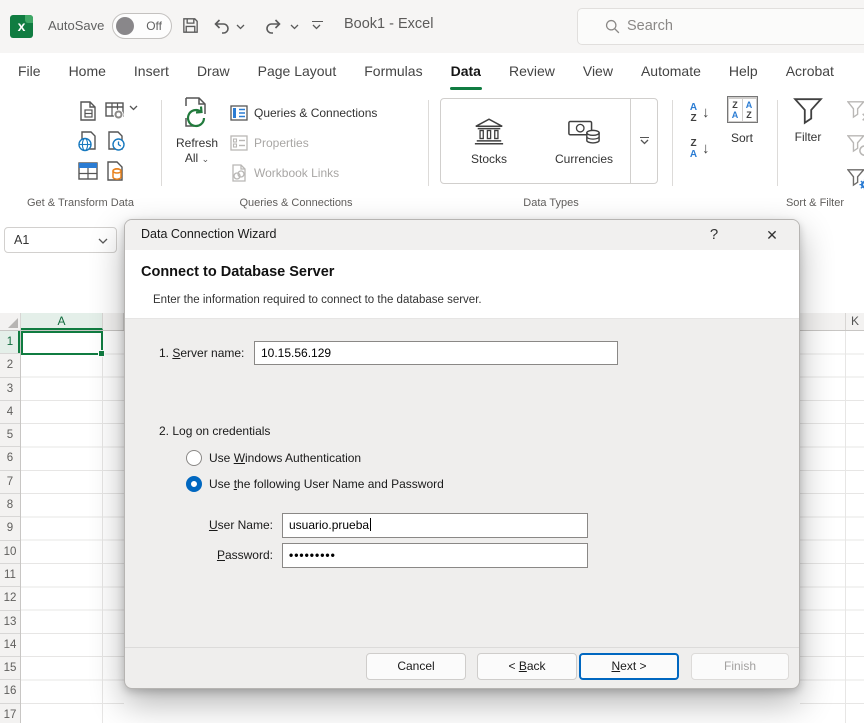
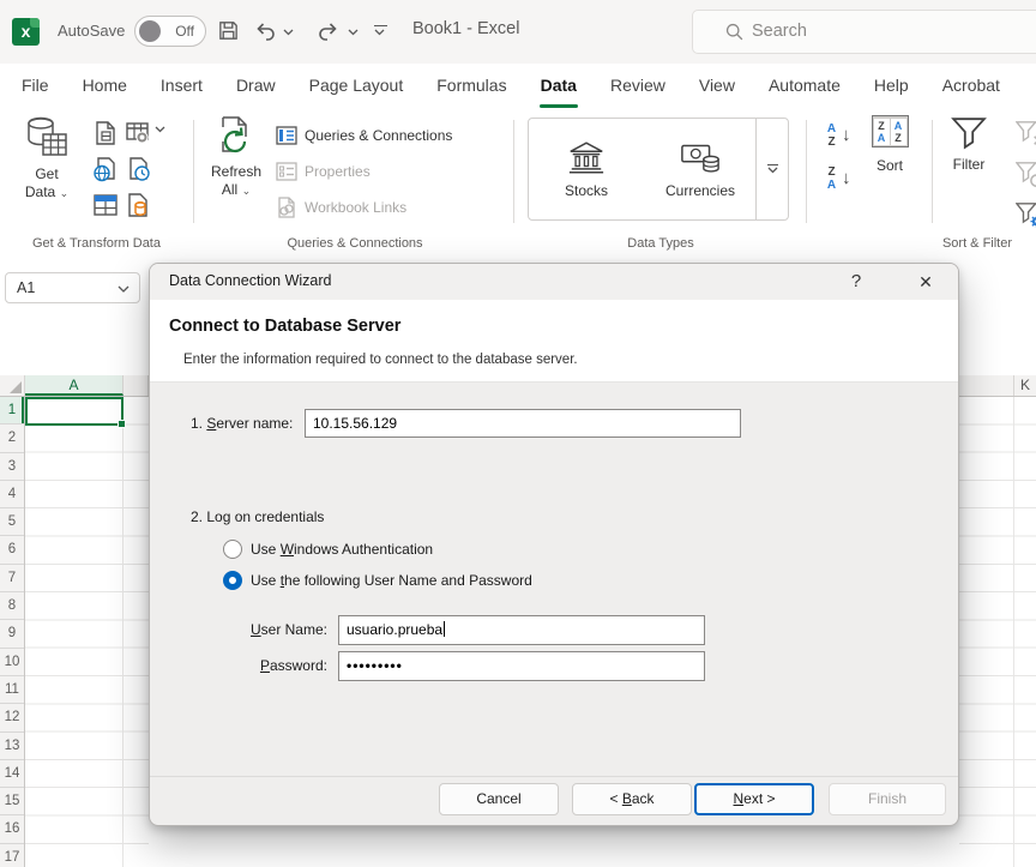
  x
  AutoSave
  Off
  Book1 - Excel
  Search
  File
  Home
  Insert
  Draw
  Page Layout
  Formulas
  Data
  Review
  View
  Automate
  Help
  Acrobat
+ Get
+ Data ⌄
  Get & Transform Data
  Refresh
  All ⌄
  Queries & Connections
  Properties
  Workbook Links
  Queries & Connections
  Stocks
  Currencies
  Data Types
  A
  Z
  ↓
  Z
  A
  ↓
  Z
  A
  A
  Z
  Sort
  Filter
  Sort & Filter
  A1
  A
  K
  1
  2
  3
  4
  5
  6
  7
  8
  9
  10
  11
  12
  13
  14
  15
  16
  17
  Data Connection Wizard
  ?
  ✕
  Connect to Database Server
  Enter the information required to connect to the database server.
  1. Server name:
  10.15.56.129
  2. Log on credentials
  Use Windows Authentication
  Use the following User Name and Password
  User Name:
  usuario.prueba
  Password:
  •••••••••
  Cancel
  < Back
  Next >
  Finish
